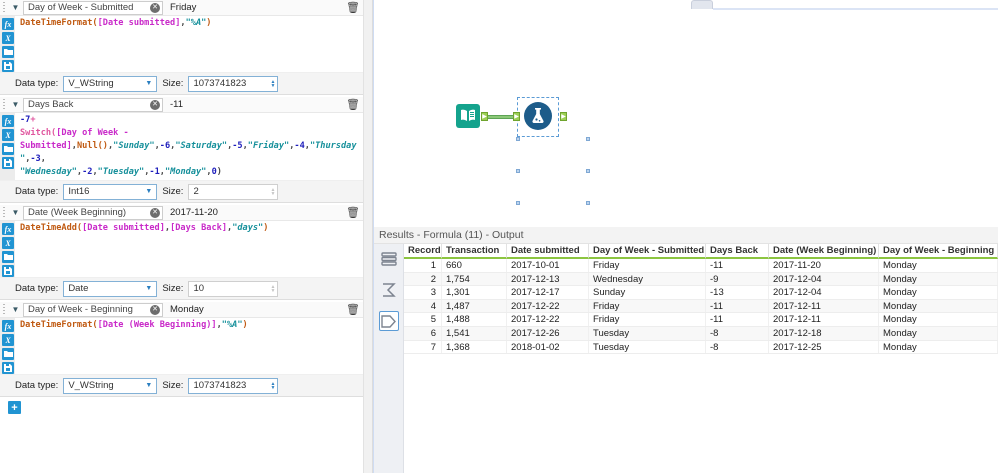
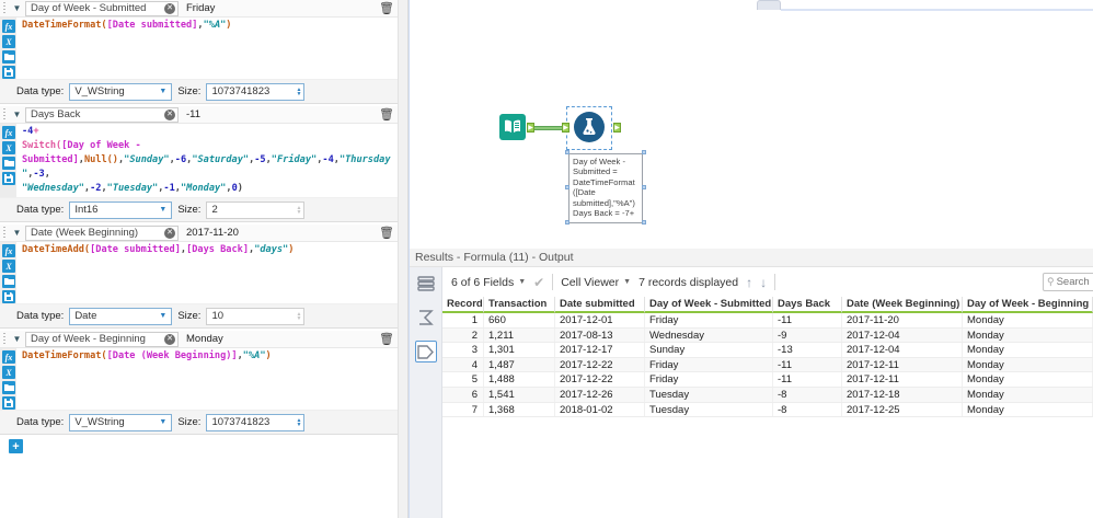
  ▼
  Day of Week - Submitted
  Friday
  🗑
  fx
  X
  DateTimeFormat([Date submitted],"%A")
  Data type:
  V_WString
  Size:
  1073741823
  ▼
  Days Back
  -11
  🗑
  fx
  X
- -7+ Switch([Day of Week -
+ -4+ Switch([Day of Week -
  Submitted],Null(),"Sunday",-6,"Saturday",-5,"Friday",-4,"Thursday",-3,
  "Wednesday",-2,"Tuesday",-1,"Monday",0)
  Data type:
  Int16
  Size:
  2
  ▼
  Date (Week Beginning)
  2017-11-20
  🗑
  fx
  X
  DateTimeAdd([Date submitted],[Days Back],"days")
  Data type:
  Date
  Size:
  10
  ▼
  Day of Week - Beginning
  Monday
  🗑
  fx
  X
  DateTimeFormat([Date (Week Beginning)],"%A")
  Data type:
  V_WString
  Size:
  1073741823
  +
+ Day of Week -
+ Submitted =
+ DateTimeFormat
+ ([Date
+ submitted],"%A")
+ Days Back = -7+
  Results - Formula (11) - Output
+ 6 of 6 Fields
+ ✔
+ Cell Viewer
+ 7 records displayed
+ ↑
+ ↓
+ ⚲
+ Search
  Record
  Transaction
  Date submitted
  Day of Week - Submitted
  Days Back
  Date (Week Beginning)
  Day of Week - Beginning
  1
  660
- 2017-10-01
+ 2017-12-01
  Friday
  -11
  2017-11-20
  Monday
  2
- 1,754
+ 1,211
- 2017-12-13
+ 2017-08-13
  Wednesday
  -9
  2017-12-04
  Monday
  3
  1,301
  2017-12-17
  Sunday
  -13
  2017-12-04
  Monday
  4
  1,487
  2017-12-22
  Friday
  -11
  2017-12-11
  Monday
  5
  1,488
  2017-12-22
  Friday
  -11
  2017-12-11
  Monday
  6
  1,541
  2017-12-26
  Tuesday
  -8
  2017-12-18
  Monday
  7
  1,368
  2018-01-02
  Tuesday
  -8
  2017-12-25
  Monday
